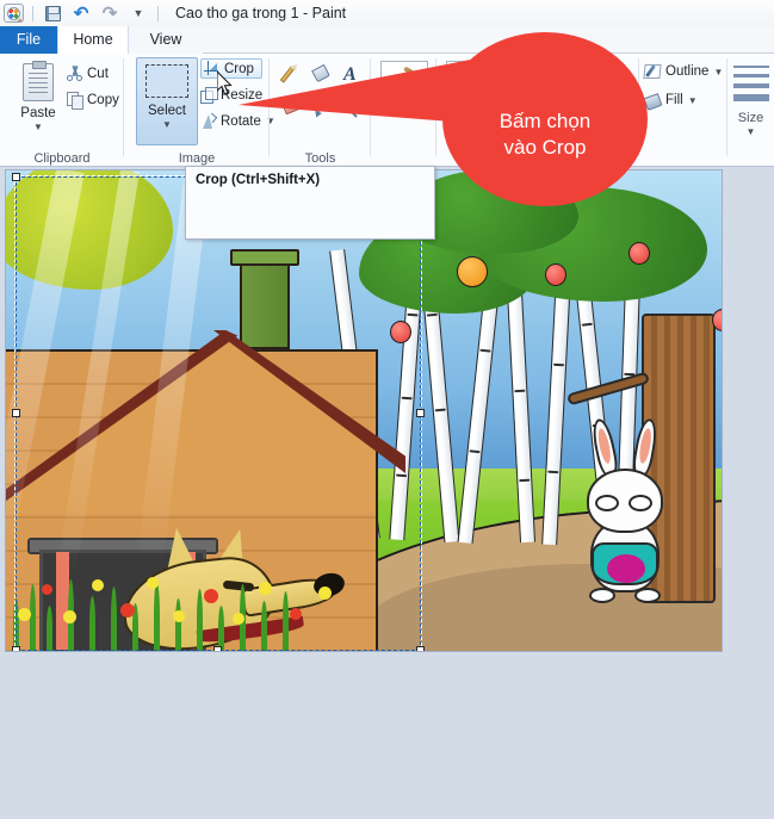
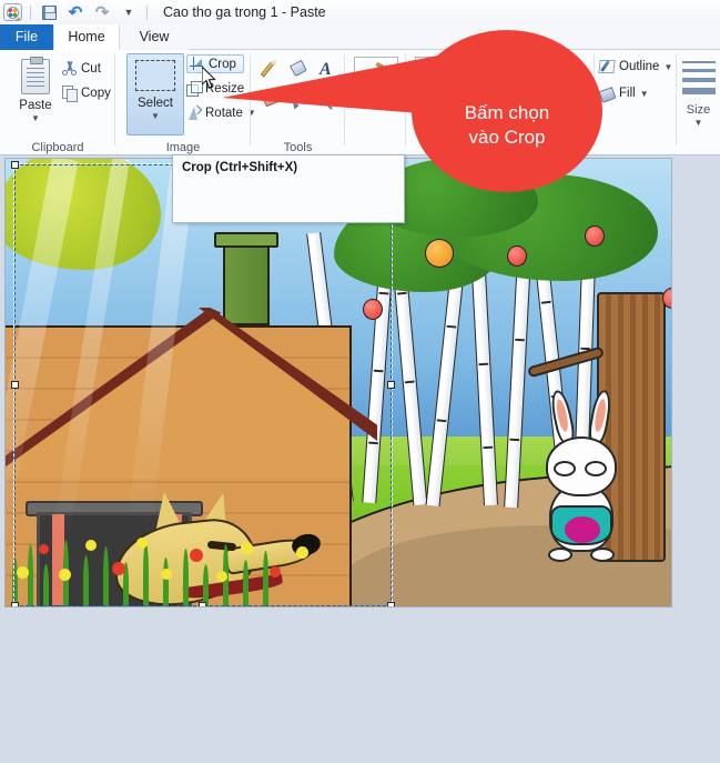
  ↶
  ↷
  ▼
- Cao tho ga trong 1 - Paint
+ Cao tho ga trong 1 - Paste
  File
  Home
  View
  Paste
  ▼
  Cut
  Copy
  Clipboard
  Select
  ▼
  Crop
  Resize
  Rotate
  ▼
  Image
  A
  Tools
  Outline
  ▼
  Fill
  ▼
  Size
  ▼
  Crop (Ctrl+Shift+X)
  Bấm chọn
  vào Crop
